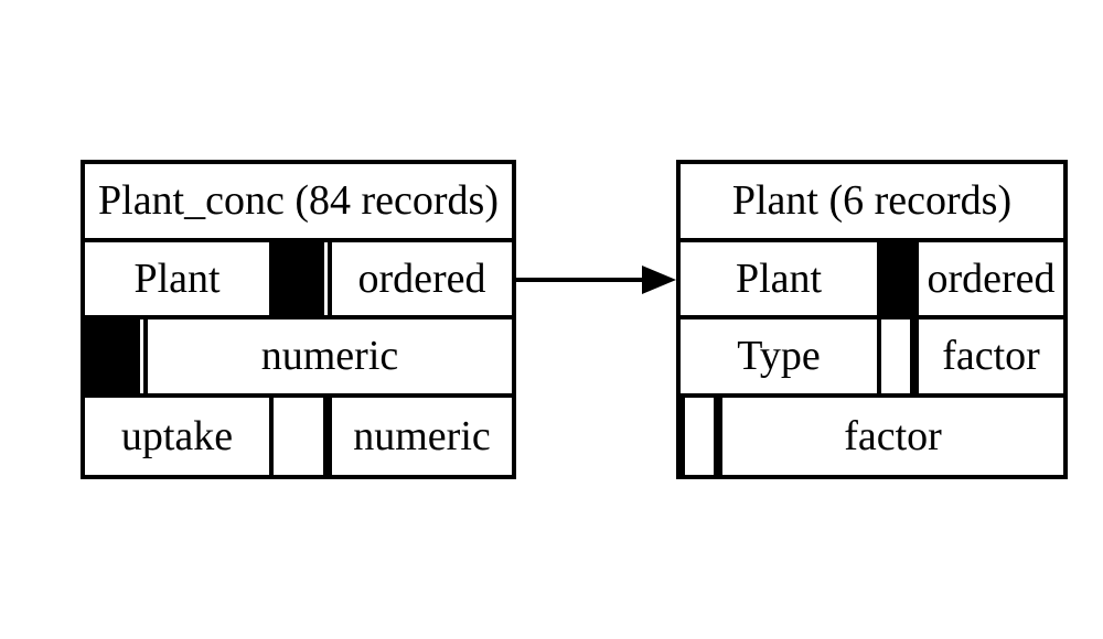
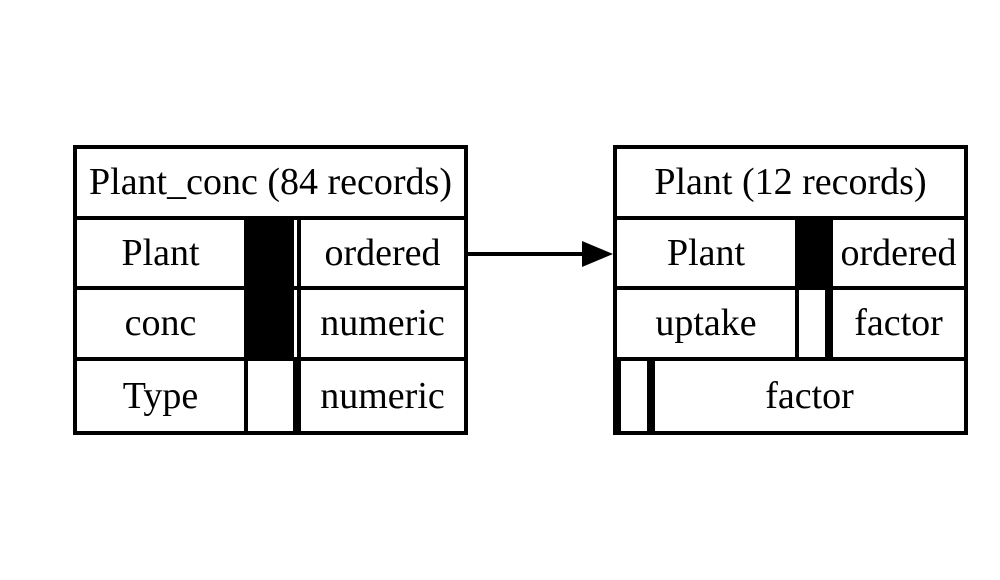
  Plant_conc (84 records)
  Plant
  ordered
+ conc
  numeric
- uptake
+ Type
  numeric
- Plant (6 records)
+ Plant (12 records)
  Plant
  ordered
- Type
+ uptake
  factor
  factor
